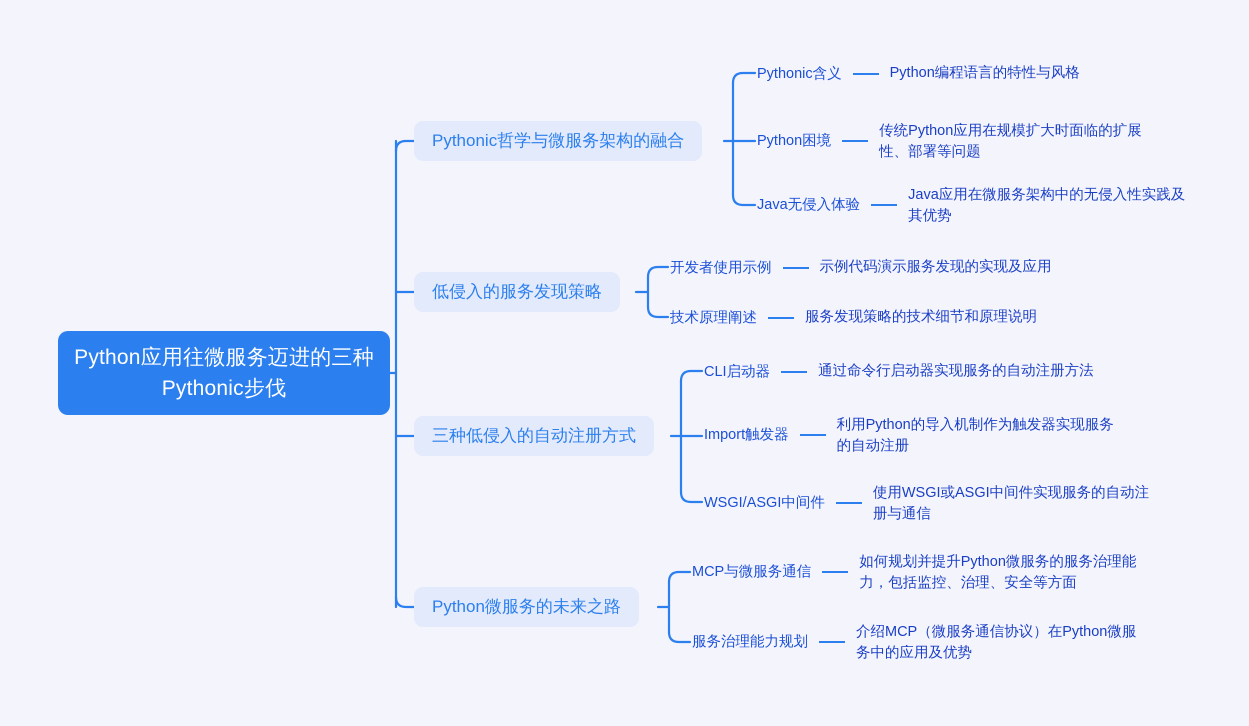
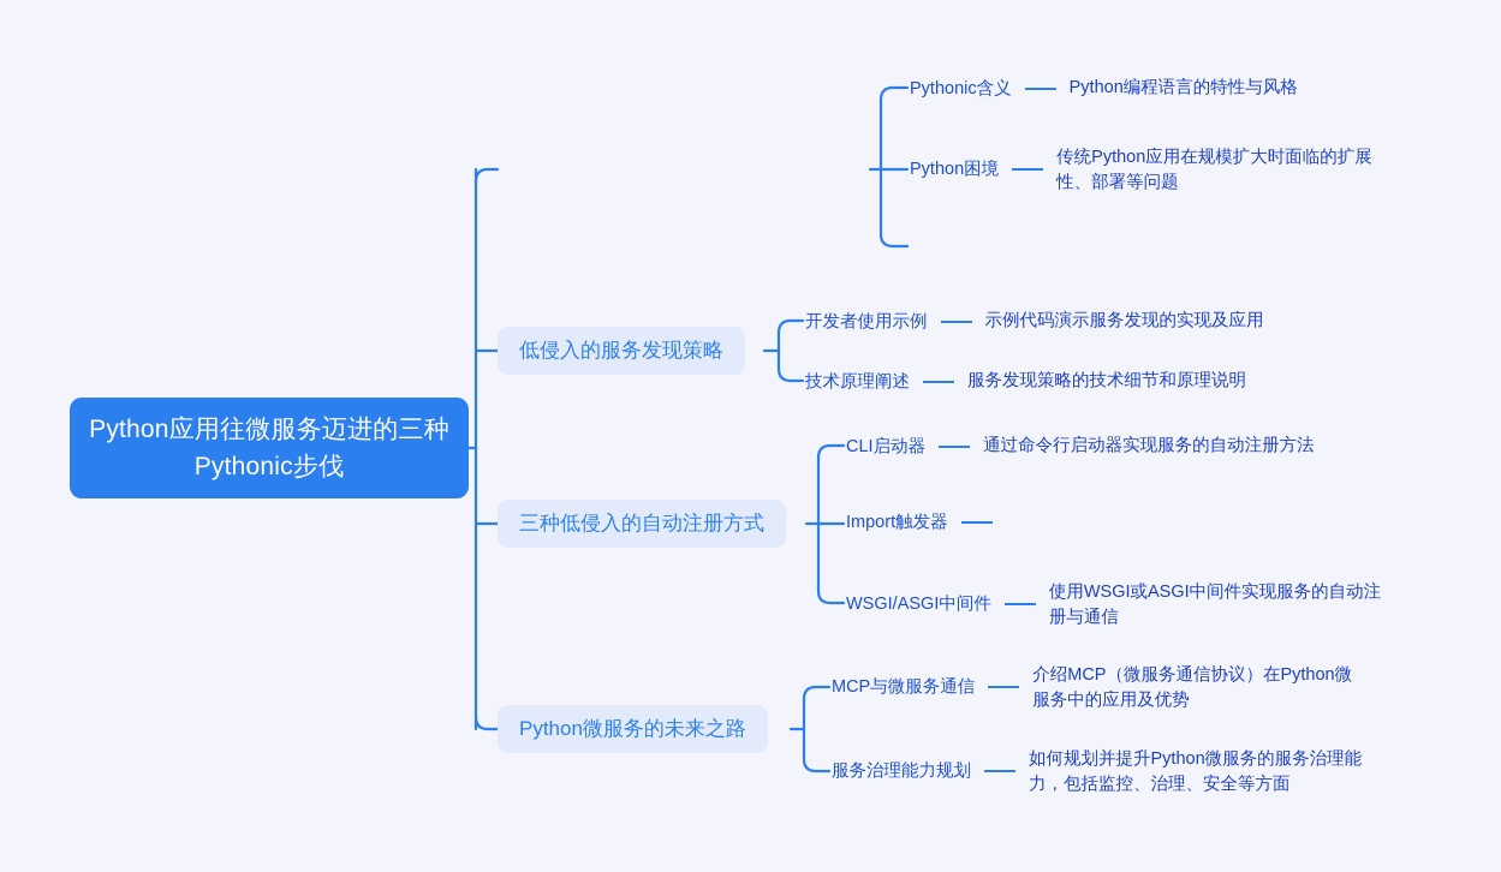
  Python应用往微服务迈进的三种Pythonic步伐
- Pythonic哲学与微服务架构的融合
  Pythonic含义
  Python编程语言的特性与风格
  Python困境
  传统Python应用在规模扩大时面临的扩展性、部署等问题
- Java无侵入体验
- Java应用在微服务架构中的无侵入性实践及其优势
  低侵入的服务发现策略
  开发者使用示例
  示例代码演示服务发现的实现及应用
  技术原理阐述
  服务发现策略的技术细节和原理说明
  三种低侵入的自动注册方式
  CLI启动器
  通过命令行启动器实现服务的自动注册方法
  Import触发器
- 利用Python的导入机制作为触发器实现服务的自动注册
  WSGI/ASGI中间件
  使用WSGI或ASGI中间件实现服务的自动注册与通信
  Python微服务的未来之路
  MCP与微服务通信
- 如何规划并提升Python微服务的服务治理能力，包括监控、治理、安全等方面
+ 介绍MCP（微服务通信协议）在Python微服务中的应用及优势
  服务治理能力规划
- 介绍MCP（微服务通信协议）在Python微服务中的应用及优势
+ 如何规划并提升Python微服务的服务治理能力，包括监控、治理、安全等方面
